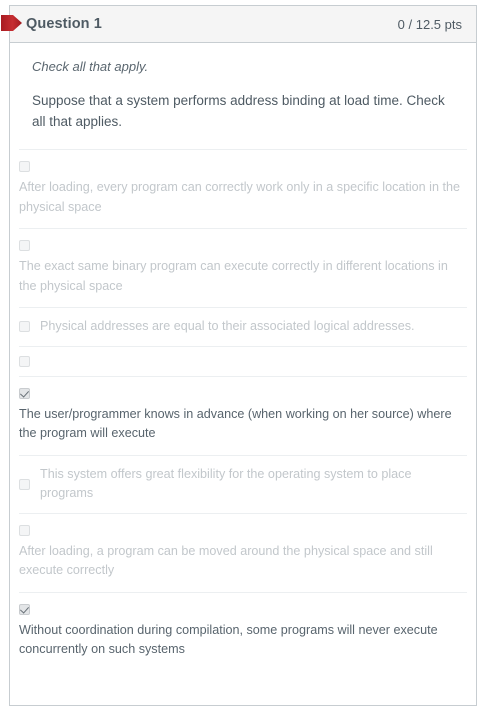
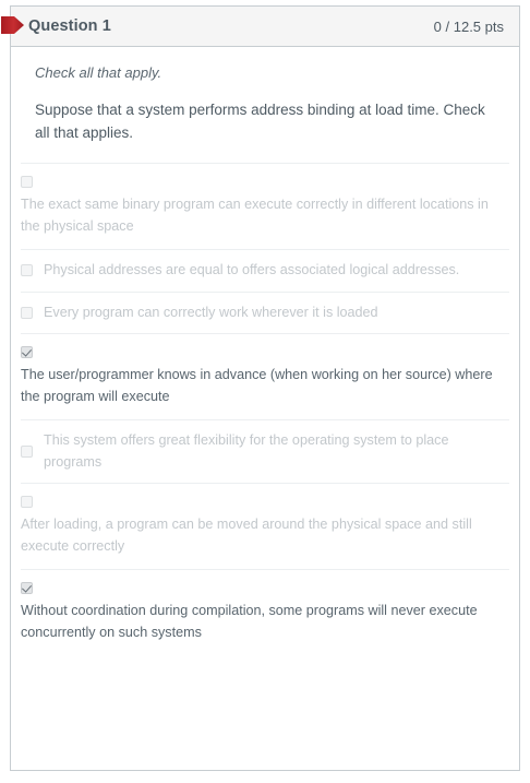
  Question 1
  0 / 12.5 pts
  Check all that apply.
  Suppose that a system performs address binding at load time. Check all that applies.
- After loading, every program can correctly work only in a specific location in the physical space
  The exact same binary program can execute correctly in different locations in the physical space
- Physical addresses are equal to their associated logical addresses.
+ Physical addresses are equal to offers associated logical addresses.
+ Every program can correctly work wherever it is loaded
  The user/programmer knows in advance (when working on her source) where the program will execute
  This system offers great flexibility for the operating system to place programs
  After loading, a program can be moved around the physical space and still execute correctly
  Without coordination during compilation, some programs will never execute concurrently on such systems
